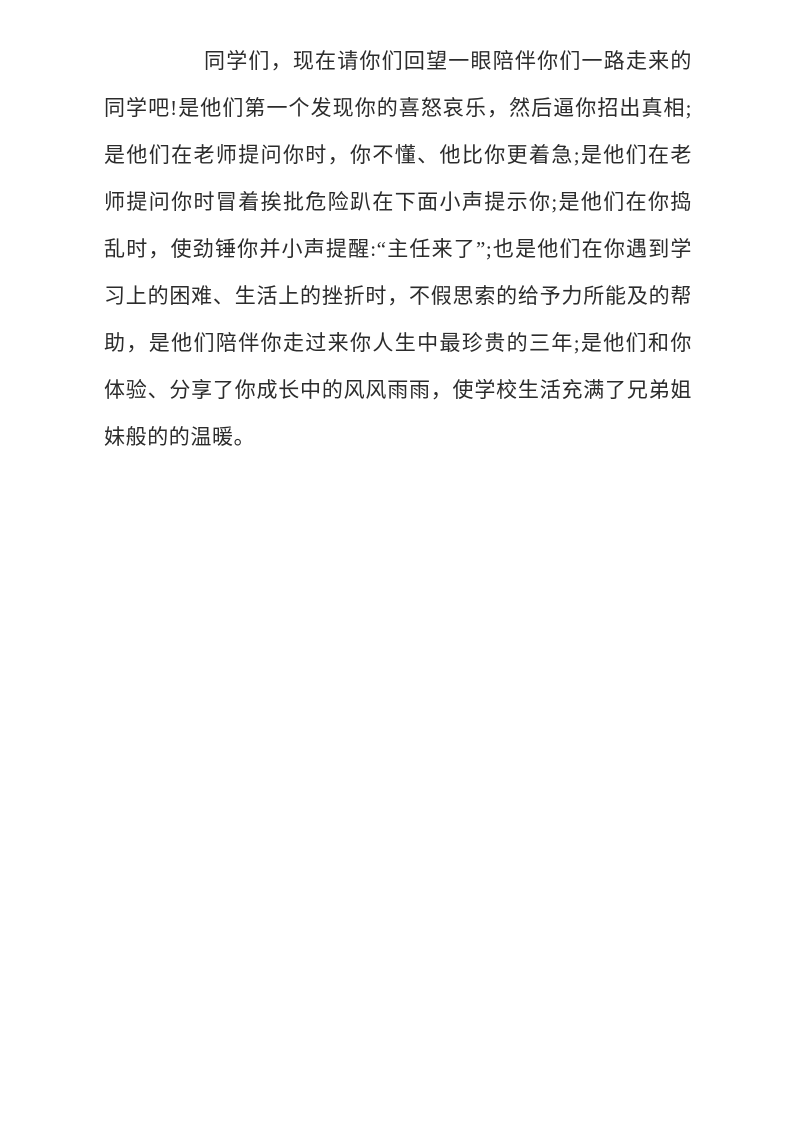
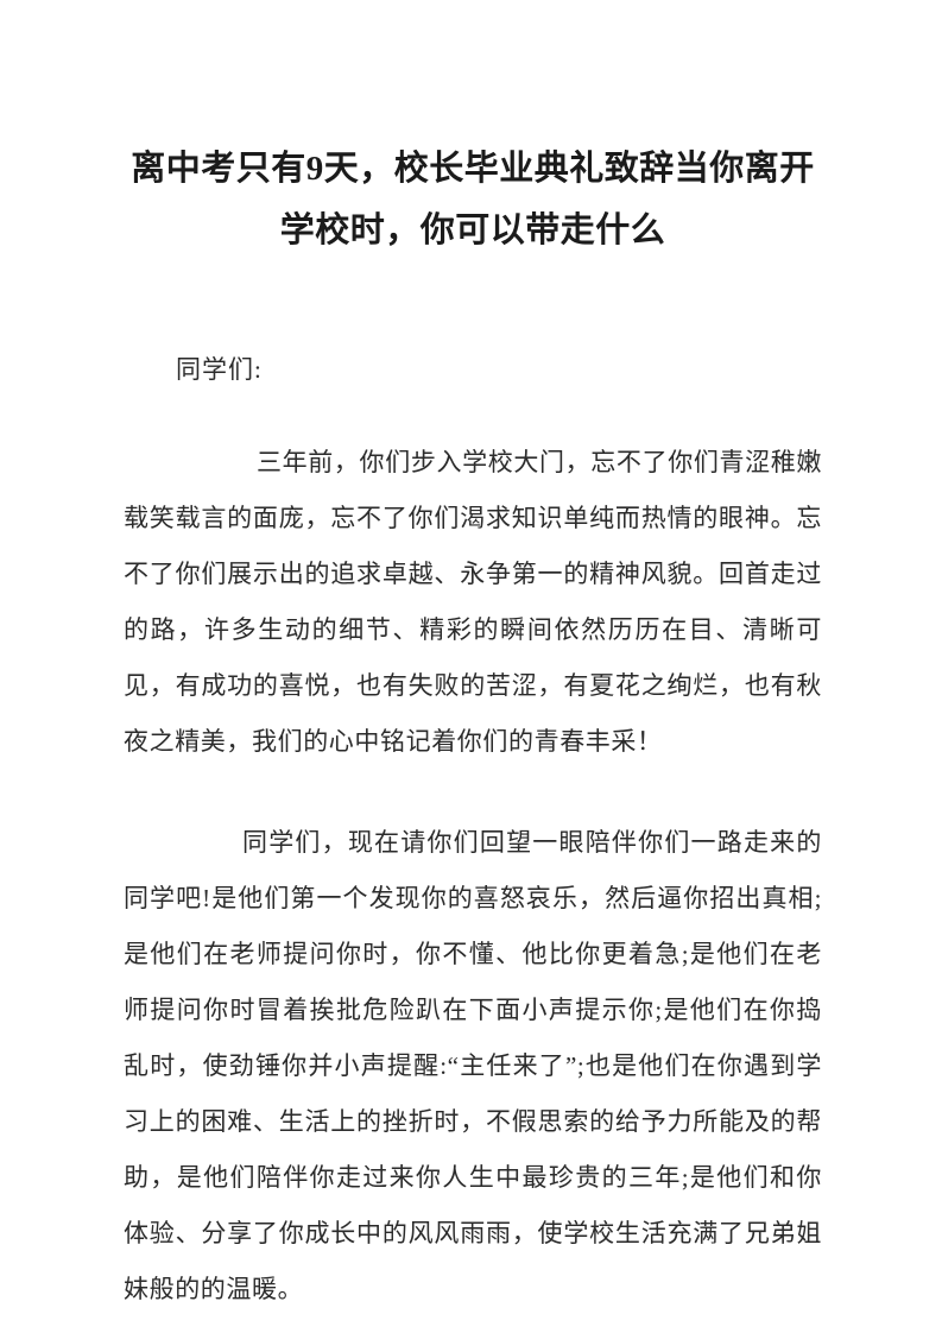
+ 离中考只有9天，校长毕业典礼致辞当你离开学校时，你可以带走什么
+ 同学们:
+ 三年前，你们步入学校大门，忘不了你们青涩稚嫩载笑载言的面庞，忘不了你们渴求知识单纯而热情的眼神。忘不了你们展示出的追求卓越、永争第一的精神风貌。回首走过的路，许多生动的细节、精彩的瞬间依然历历在目、清晰可见，有成功的喜悦，也有失败的苦涩，有夏花之绚烂，也有秋夜之精美，我们的心中铭记着你们的青春丰采！
  同学们，现在请你们回望一眼陪伴你们一路走来的同学吧!是他们第一个发现你的喜怒哀乐，然后逼你招出真相;是他们在老师提问你时，你不懂、他比你更着急;是他们在老师提问你时冒着挨批危险趴在下面小声提示你;是他们在你捣乱时，使劲锤你并小声提醒:“主任来了”;也是他们在你遇到学习上的困难、生活上的挫折时，不假思索的给予力所能及的帮助，是他们陪伴你走过来你人生中最珍贵的三年;是他们和你体验、分享了你成长中的风风雨雨，使学校生活充满了兄弟姐妹般的的温暖。
